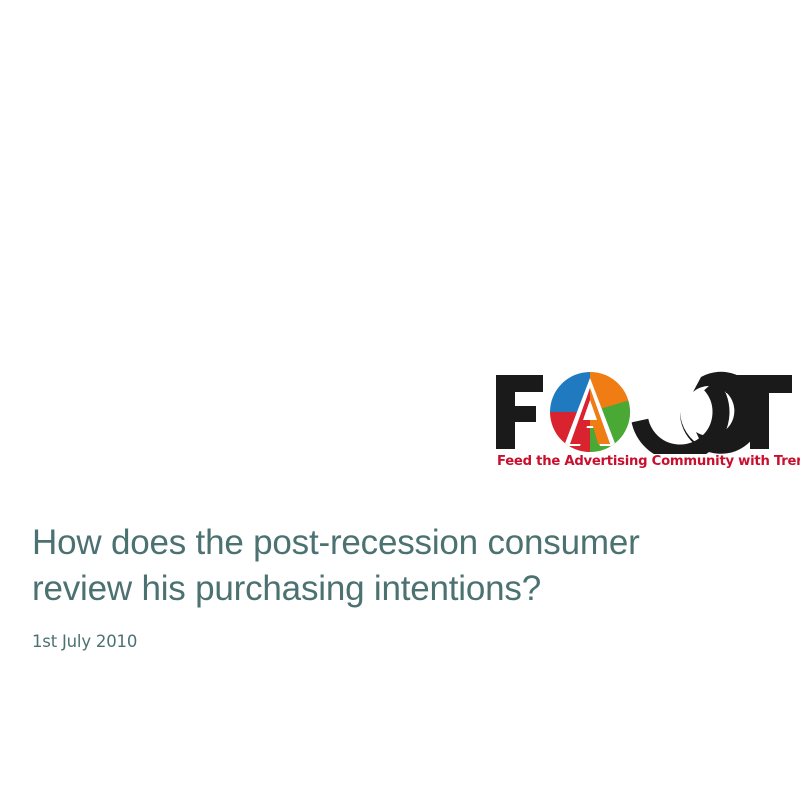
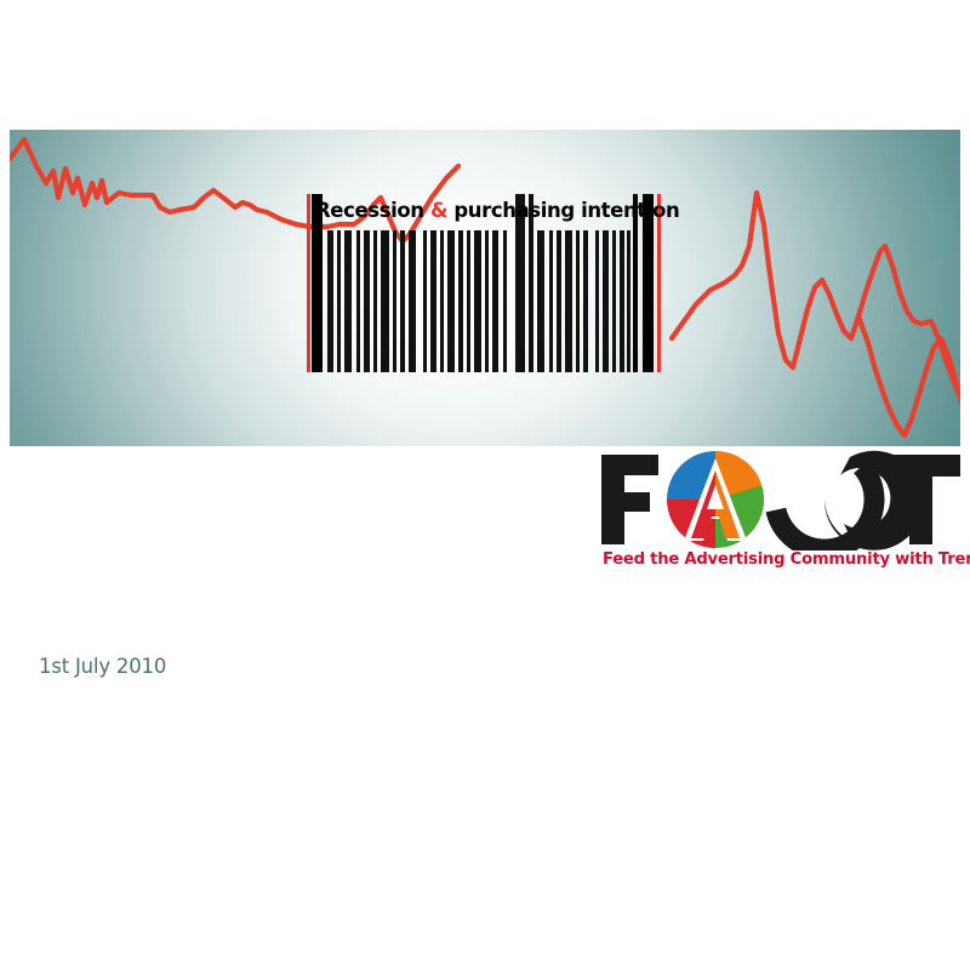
+ Recession & purchasing intention
  Feed the Advertising Community with Tre
- How does the post-recession consumer review his purchasing intentions?
  1st July 2010
